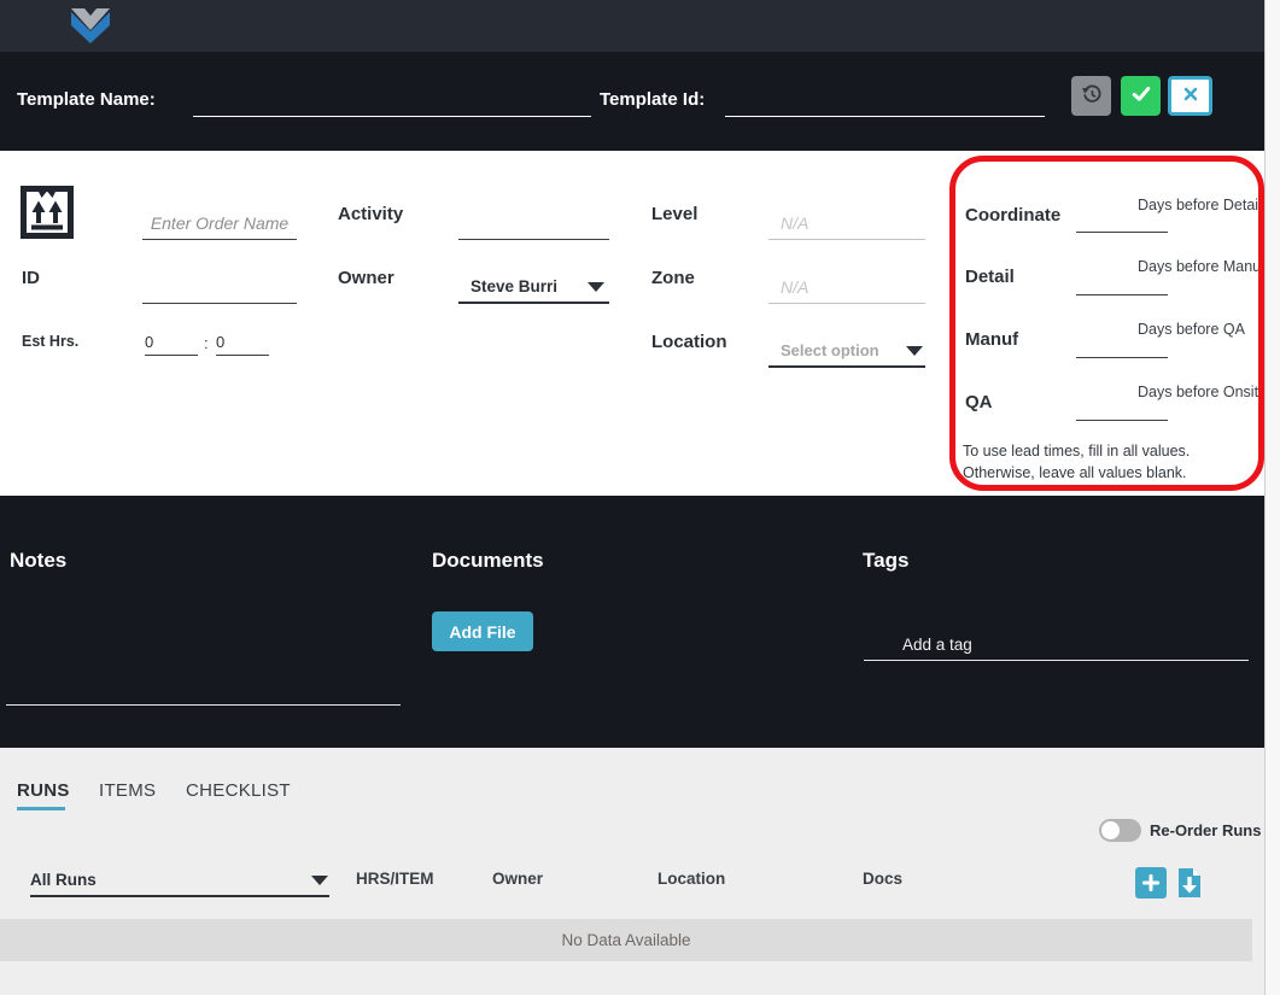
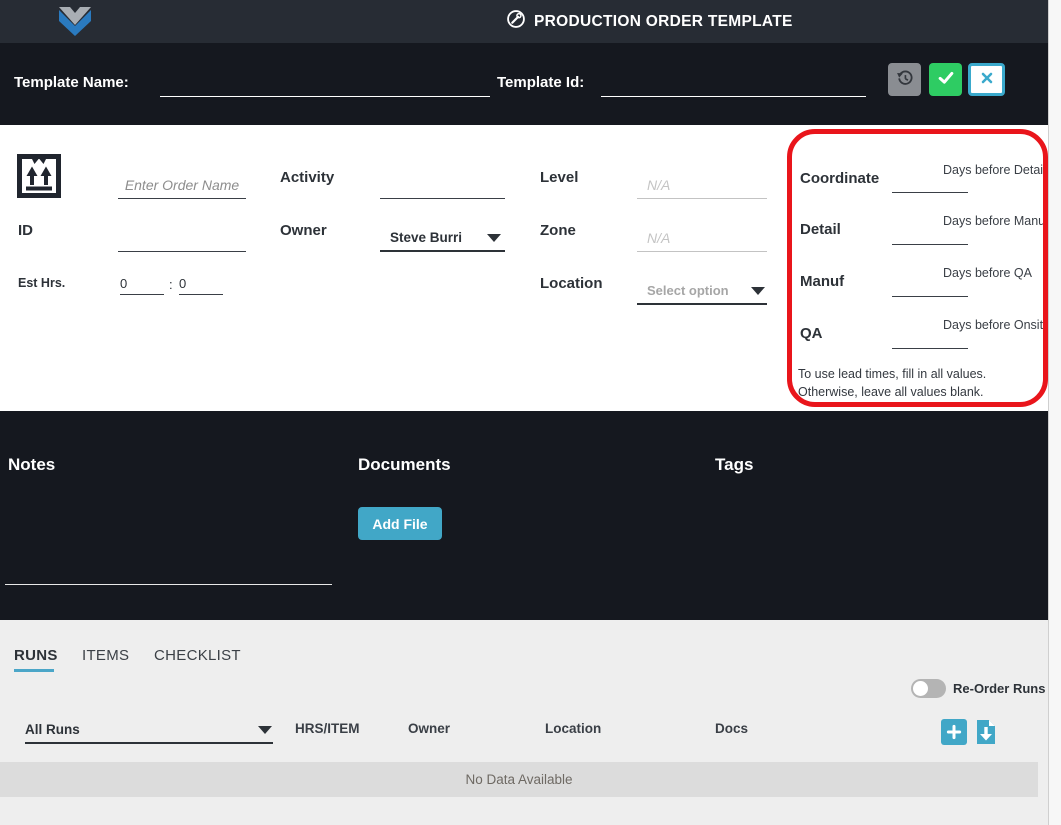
+ PRODUCTION ORDER TEMPLATE
  Template Name:
  Template Id:
  Enter Order Name
  ID
  Est Hrs.
  0
  :
  0
  Activity
  Owner
  Steve Burri
  Level
  N/A
  Zone
  N/A
  Location
  Select option
  Coordinate
  Days before Detail
  Detail
  Days before Manuf
  Manuf
  Days before QA
  QA
  Days before Onsite
  To use lead times, fill in all values.
  Otherwise, leave all values blank.
  Notes
  Documents
  Add File
  Tags
- Add a tag
  RUNS
  ITEMS
  CHECKLIST
  Re-Order Runs
  All Runs
  HRS/ITEM
  Owner
  Location
  Docs
  No Data Available
